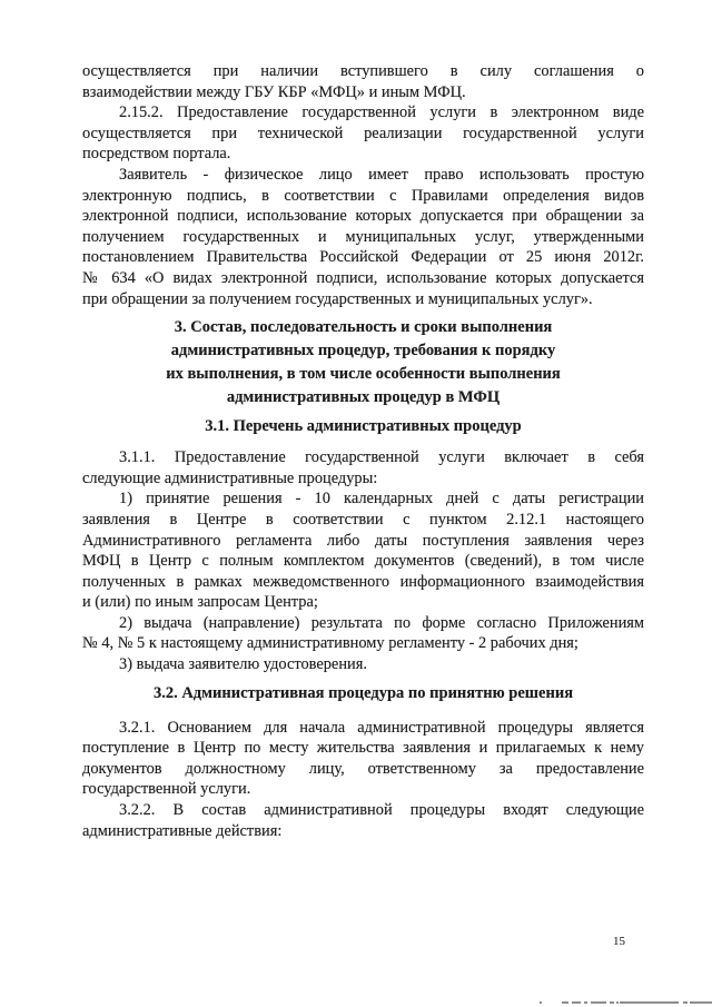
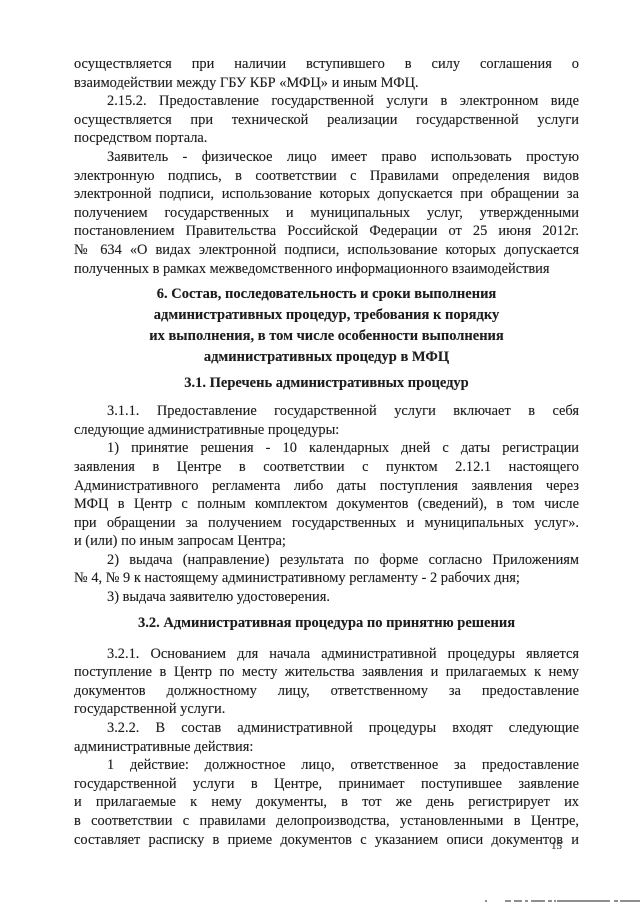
  осуществляется при наличии вступившего в силу соглашения о
  взаимодействии между ГБУ КБР «МФЦ» и иным МФЦ.
  2.15.2. Предоставление государственной услуги в электронном виде
  осуществляется при технической реализации государственной услуги
  посредством портала.
  Заявитель - физическое лицо имеет право использовать простую
  электронную подпись, в соответствии с Правилами определения видов
  электронной подписи, использование которых допускается при обращении за
  получением государственных и муниципальных услуг, утвержденными
  постановлением Правительства Российской Федерации от 25 июня 2012г.
  № 634 «О видах электронной подписи, использование которых допускается
- при обращении за получением государственных и муниципальных услуг».
+ полученных в рамках межведомственного информационного взаимодействия
- 3. Состав, последовательность и сроки выполнения
+ 6. Состав, последовательность и сроки выполнения
  административных процедур, требования к порядку
  их выполнения, в том числе особенности выполнения
  административных процедур в МФЦ
  3.1. Перечень административных процедур
  3.1.1. Предоставление государственной услуги включает в себя
  следующие административные процедуры:
  1) принятие решения - 10 календарных дней с даты регистрации
  заявления в Центре в соответствии с пунктом 2.12.1 настоящего
  Административного регламента либо даты поступления заявления через
  МФЦ в Центр с полным комплектом документов (сведений), в том числе
- полученных в рамках межведомственного информационного взаимодействия
+ при обращении за получением государственных и муниципальных услуг».
  и (или) по иным запросам Центра;
  2) выдача (направление) результата по форме согласно Приложениям
- № 4, № 5 к настоящему административному регламенту - 2 рабочих дня;
+ № 4, № 9 к настоящему административному регламенту - 2 рабочих дня;
  3) выдача заявителю удостоверения.
  3.2. Административная процедура по принятню решения
  3.2.1. Основанием для начала административной процедуры является
  поступление в Центр по месту жительства заявления и прилагаемых к нему
  документов должностному лицу, ответственному за предоставление
  государственной услуги.
  3.2.2. В состав административной процедуры входят следующие
  административные действия:
+ 1 действие: должностное лицо, ответственное за предоставление
+ государственной услуги в Центре, принимает поступившее заявление
+ и прилагаемые к нему документы, в тот же день регистрирует их
+ в соответствии с правилами делопроизводства, установленными в Центре,
+ составляет расписку в приеме документов с указанием описи документов и
  15
